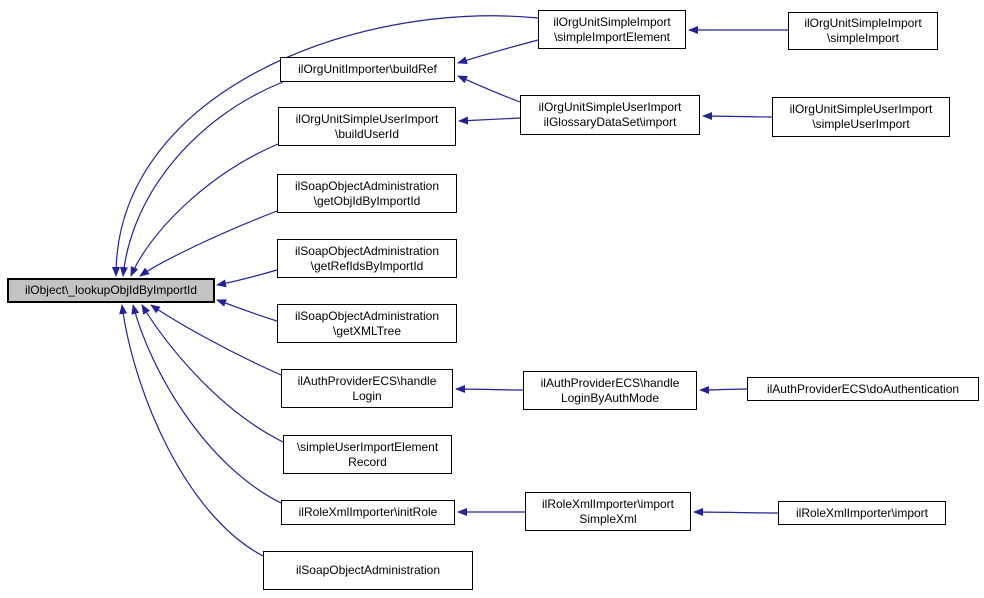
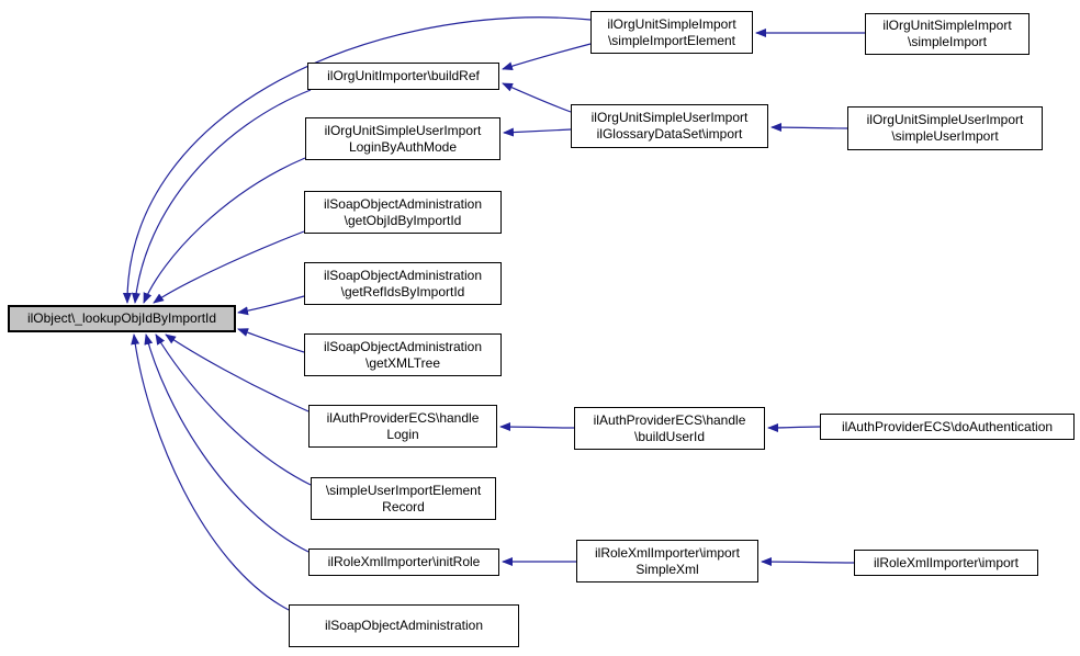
  ilObject\_lookupObjIdByImportId
  ilOrgUnitImporter\buildRef
  ilOrgUnitSimpleUserImport
- \buildUserId
+ LoginByAuthMode
  ilSoapObjectAdministration
  \getObjIdByImportId
  ilSoapObjectAdministration
  \getRefIdsByImportId
  ilSoapObjectAdministration
  \getXMLTree
  ilAuthProviderECS\handle
  Login
  \simpleUserImportElement
  Record
  ilRoleXmlImporter\initRole
  ilSoapObjectAdministration
  ilOrgUnitSimpleImport
  \simpleImportElement
  ilOrgUnitSimpleUserImport
  ilGlossaryDataSet\import
  ilAuthProviderECS\handle
- LoginByAuthMode
+ \buildUserId
  ilRoleXmlImporter\import
  SimpleXml
  ilOrgUnitSimpleImport
  \simpleImport
  ilOrgUnitSimpleUserImport
  \simpleUserImport
  ilAuthProviderECS\doAuthentication
  ilRoleXmlImporter\import
